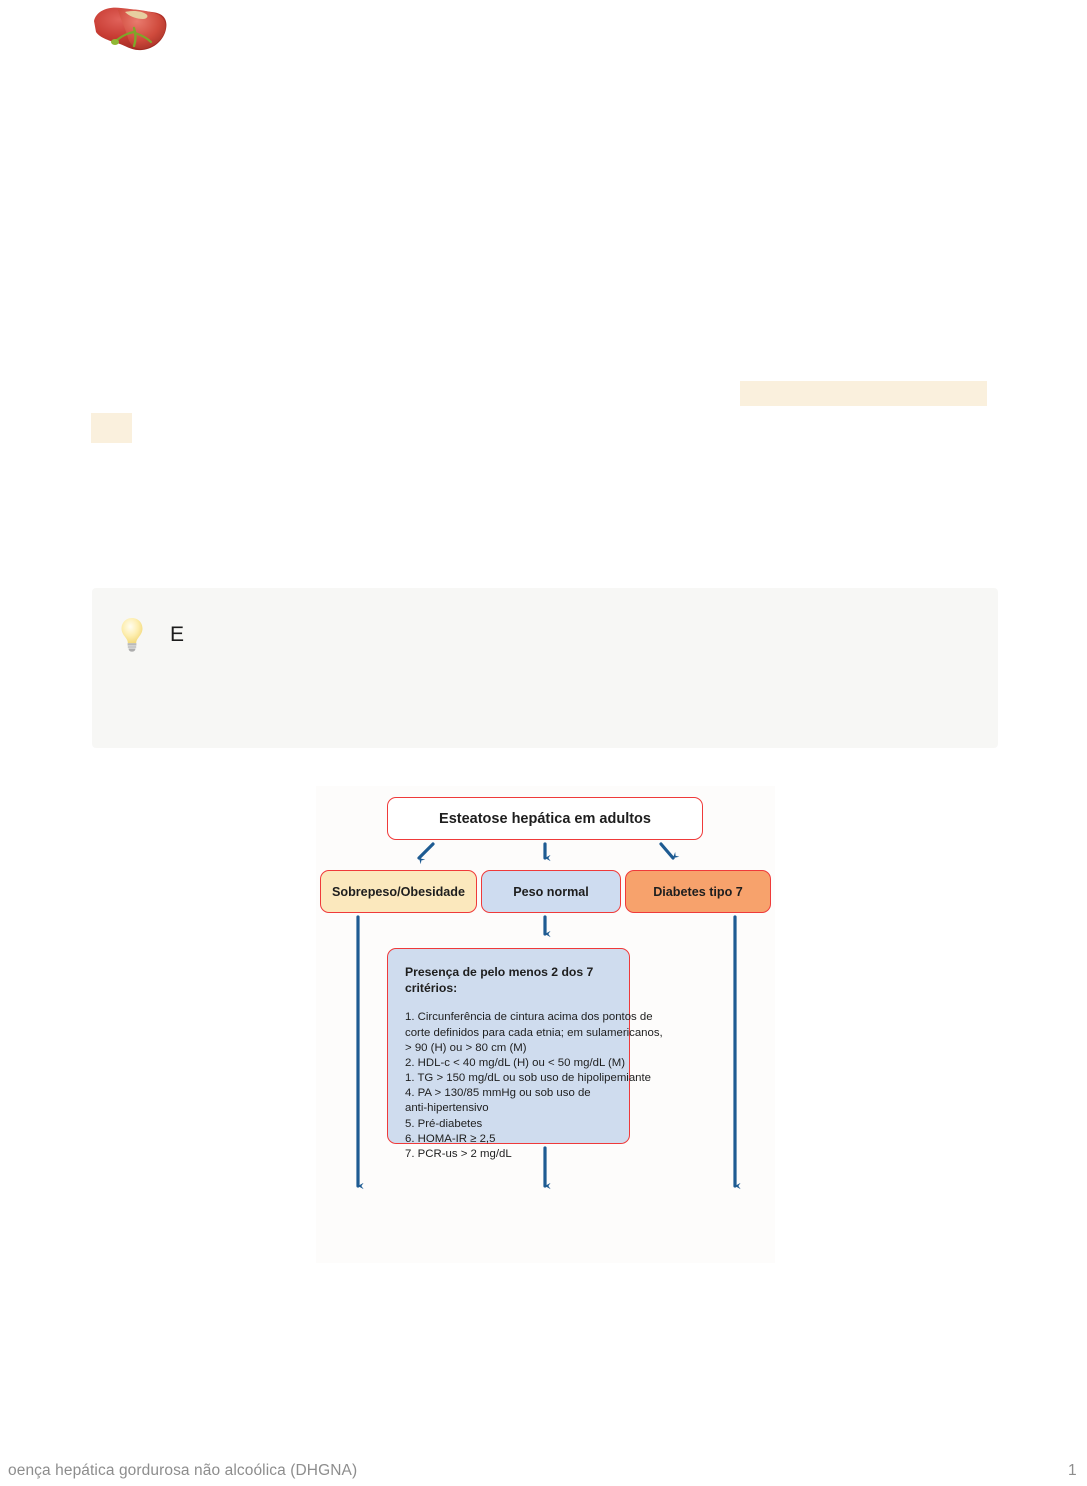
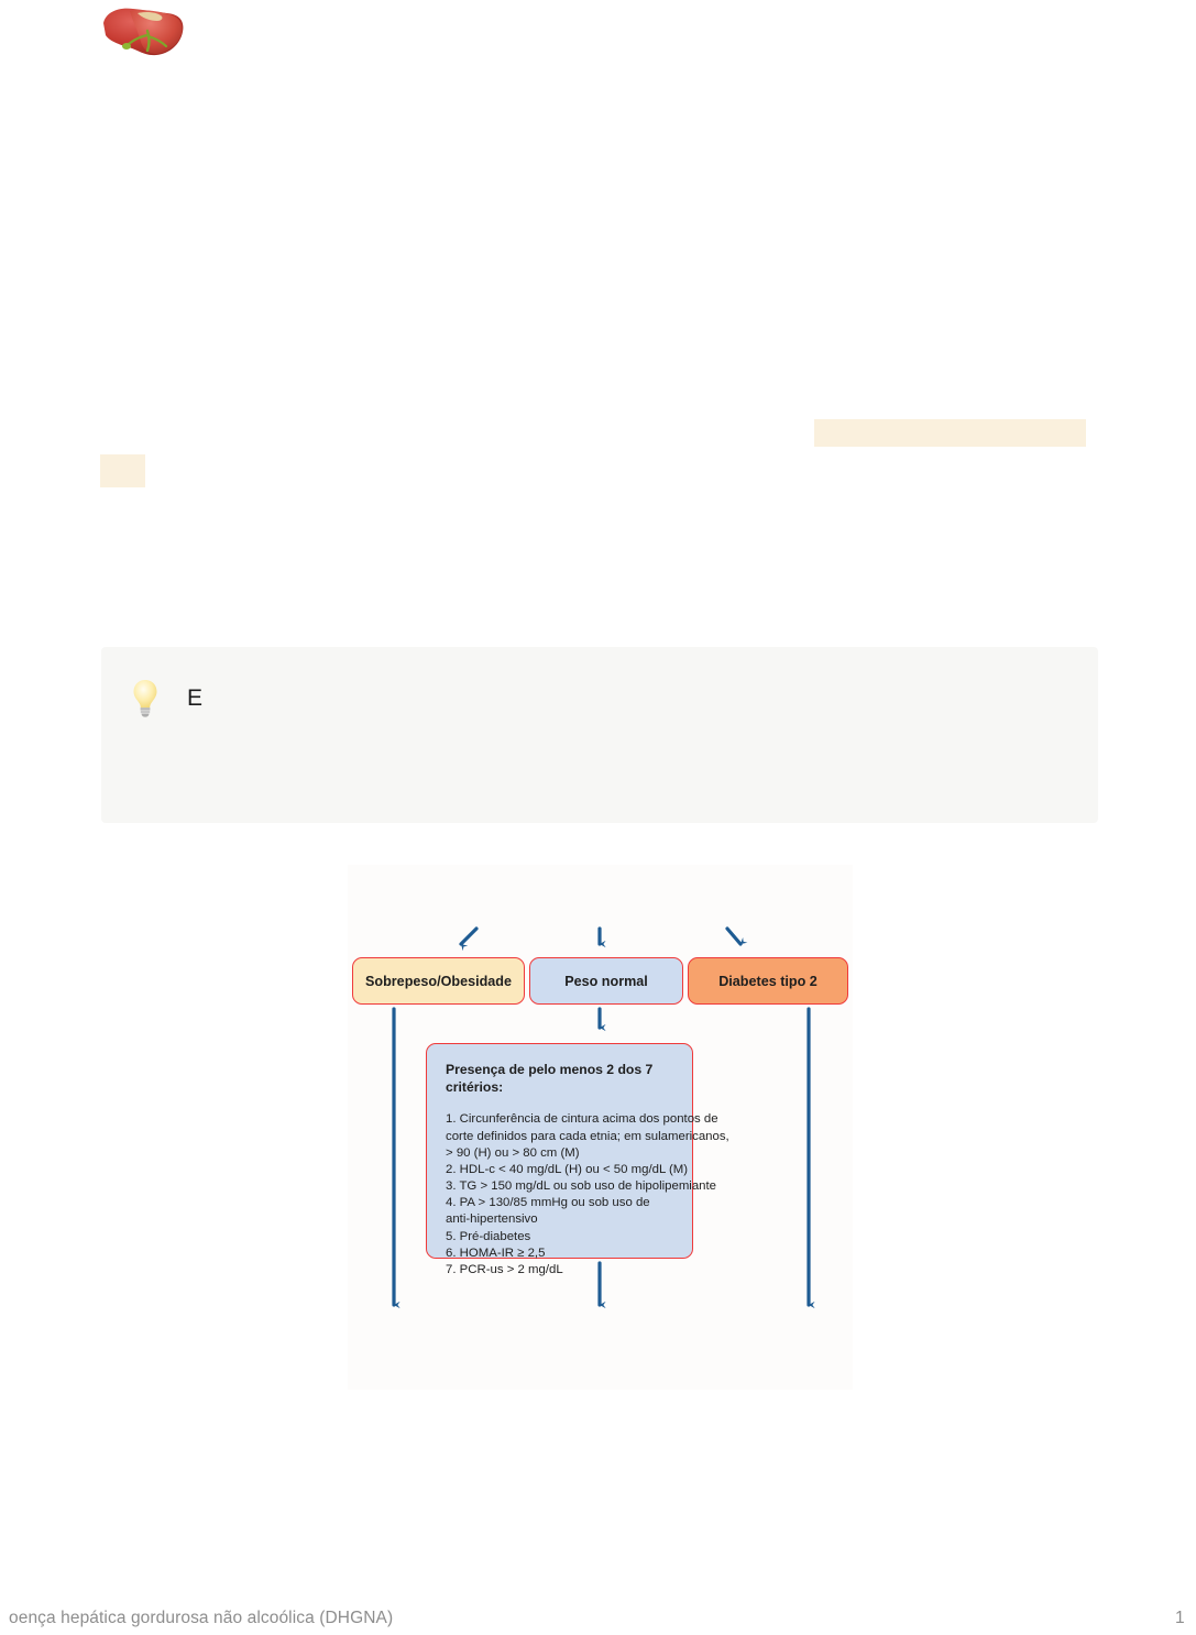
  E
- Esteatose hepática em adultos
  Sobrepeso/Obesidade
  Peso normal
- Diabetes tipo 7
+ Diabetes tipo 2
  Presença de pelo menos 2 dos 7 critérios:
  1. Circunferência de cintura acima dos pontos de
  corte definidos para cada etnia; em sulamericanos,
  > 90 (H) ou > 80 cm (M)
  2. HDL-c < 40 mg/dL (H) ou < 50 mg/dL (M)
- 1. TG > 150 mg/dL ou sob uso de hipolipemiante
+ 3. TG > 150 mg/dL ou sob uso de hipolipemiante
  4. PA > 130/85 mmHg ou sob uso de
  anti-hipertensivo
  5. Pré-diabetes
  6. HOMA-IR ≥ 2,5
  7. PCR-us > 2 mg/dL
  oença hepática gordurosa não alcoólica (DHGNA)
  1
